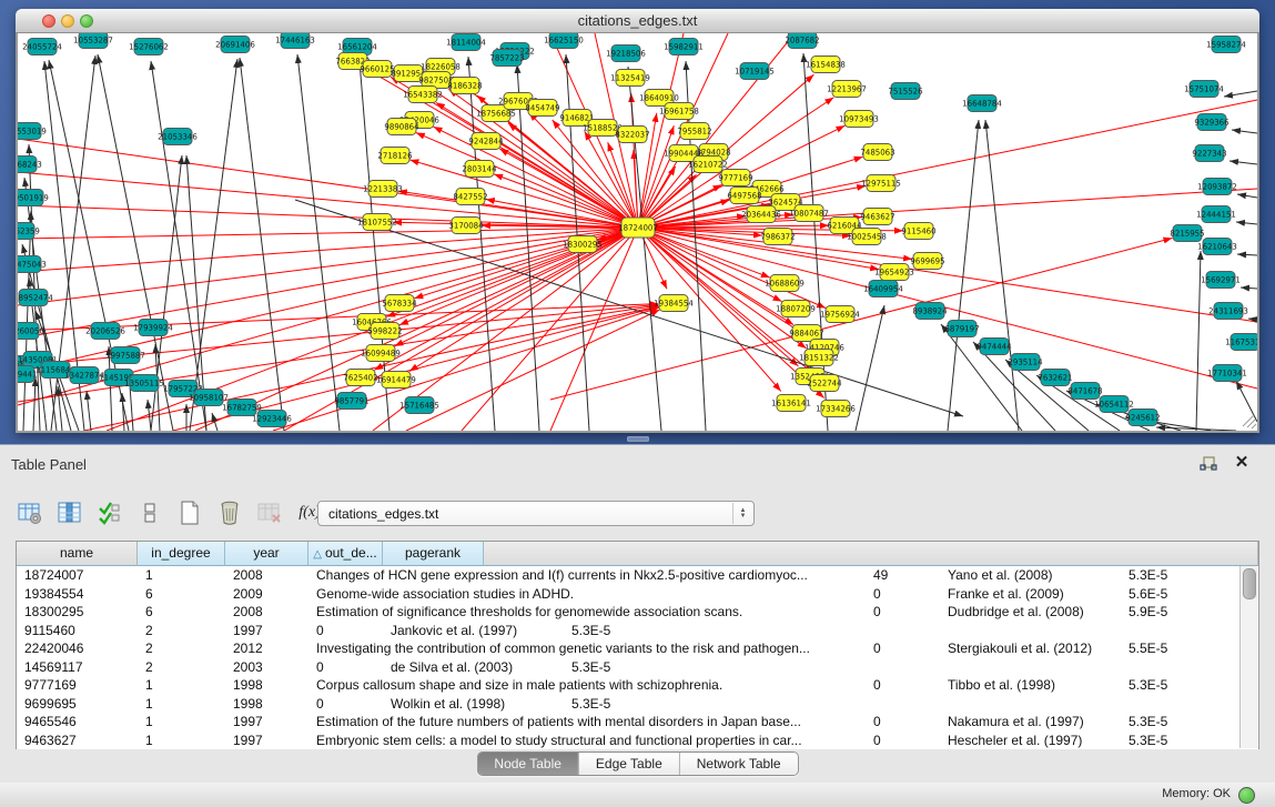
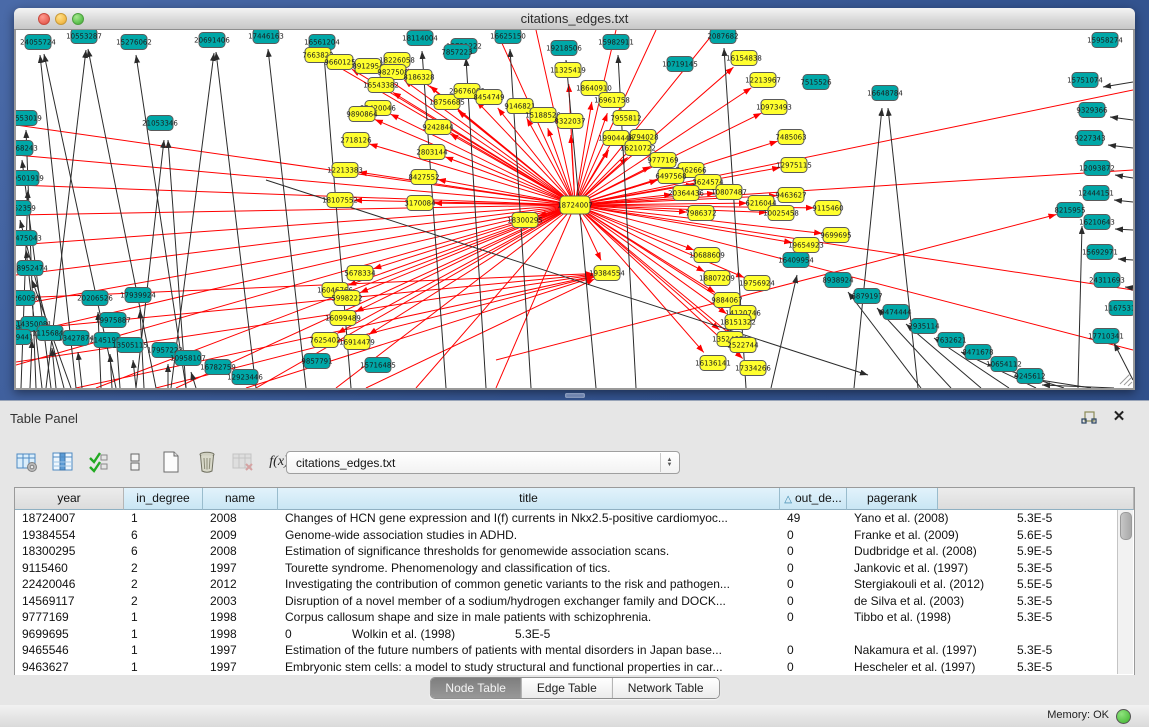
  citations_edges.txt
  24055724
  10553287
  15276062
  20691406
  17446163
  16561204
  18114004
  16625150
  19218506
  15982911
  2087682
  7857223
  10719145
  7515526
  16648784
  21053346
  553019
  501919
  475043
  8952474
  260050
  14350081
  1115684
  13427874
  114519
  13505115
  1795722
  10958107
  16782759
  12923446
  20206526
  17939924
  19975887
  9857791
  15716485
  16409954
  8938924
  6879197
  9474444
  2935114
  7632621
  8471678
  10654112
  9245612
  15958274
  15751074
  9329366
  9227343
  12093872
  12444151
  8215955
  16210643
  15692971
  24311693
  116753
  17710341
  766382
  9660125
  891295
  18226058
  982750
  16543382
  8186328
  18756685
  296760
  8454749
  9146821
  1518852
  8322037
  9890864
  2718126
  12213383
  18107552
  9242844
  2803144
  8427552
  3170084
  11325419
  18640910
  16961758
  7955812
  6794028
  19904448
  16210722
  9777169
  62666
  6497568
  3624574
  20364436
  10807487
  6216044
  7986372
  10025458
  9115460
  9463627
  12975115
  7485063
  10973493
  12213967
  16154838
  9699695
  19654923
  18300295
  19384554
  10688609
  18807209
  19756924
  9884067
  14120746
  18151322
  2522744
  16136141
  17334266
  5678334
  5998222
  16099489
  7625402
  16914479
  18724007
  Table Panel
  ✕
  f(x
  citations_edges.txt
- name
+ year
  in_degree
- year
+ name
+ title
  △ out_de...
  pagerank
  18724007
  1
  2008
  Changes of HCN gene expression and I(f) currents in Nkx2.5-positive cardiomyoc...
  49
  Yano et al. (2008)
  5.3E-5
  19384554
  6
  2009
  Genome-wide association studies in ADHD.
  0
  Franke et al. (2009)
  5.6E-5
  18300295
  6
  2008
  Estimation of significance thresholds for genomewide association scans.
  0
  Dudbridge et al. (2008)
  5.9E-5
  9115460
  2
  1997
+ Tourette syndrome. Phenomenology and classification of tics.
  0
  Jankovic et al. (1997)
  5.3E-5
  22420046
  2
  2012
  Investigating the contribution of common genetic variants to the risk and pathogen...
  0
  Stergiakouli et al. (2012)
  5.5E-5
  14569117
  2
  2003
+ Disruption of a novel member of a sodium/hydrogen exchanger family and DOCK...
  0
  de Silva et al. (2003)
  5.3E-5
  9777169
  1
  1998
  Corpus callosum shape and size in male patients with schizophrenia.
  0
  Tibbo et al. (1998)
  5.3E-5
  9699695
  1
  1998
  0
  Wolkin et al. (1998)
  5.3E-5
  9465546
  1
  1997
  Estimation of the future numbers of patients with mental disorders in Japan base...
  0
  Nakamura et al. (1997)
  5.3E-5
  9463627
  1
  1997
  Embryonic stem cells: a model to study structural and functional properties in car...
  0
  Hescheler et al. (1997)
  5.3E-5
  Node Table
  Edge Table
  Network Table
  Memory: OK
